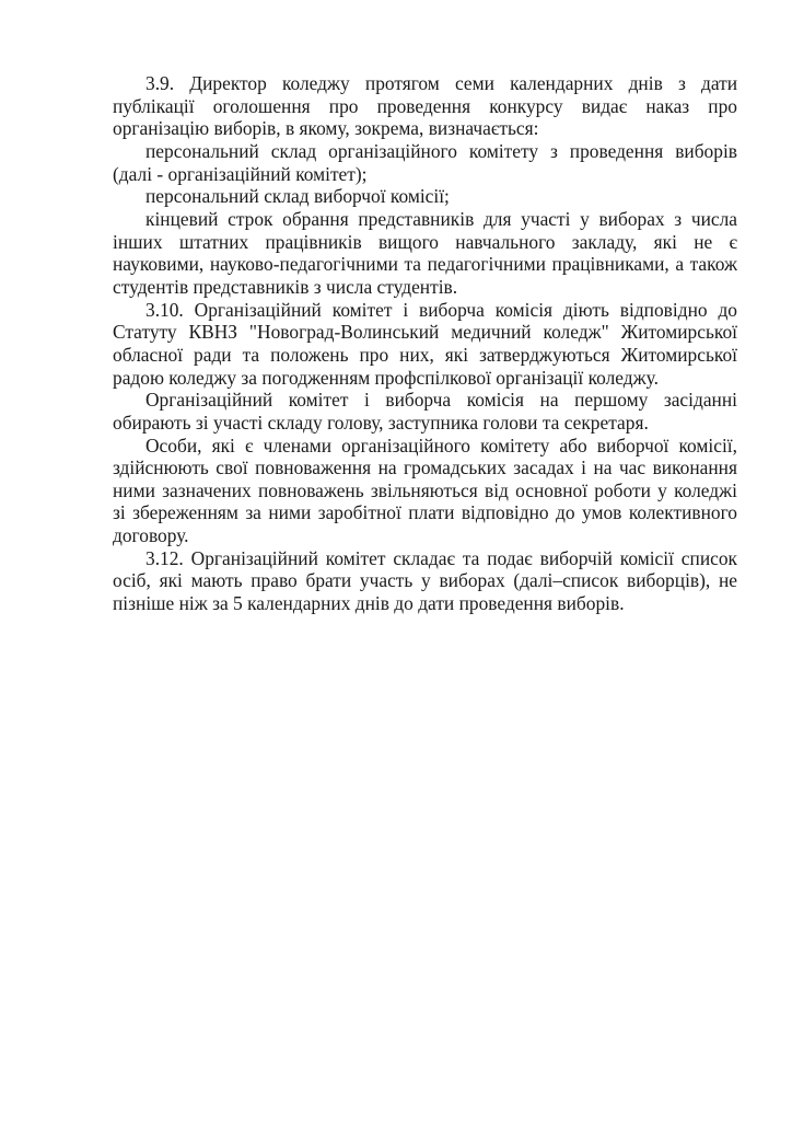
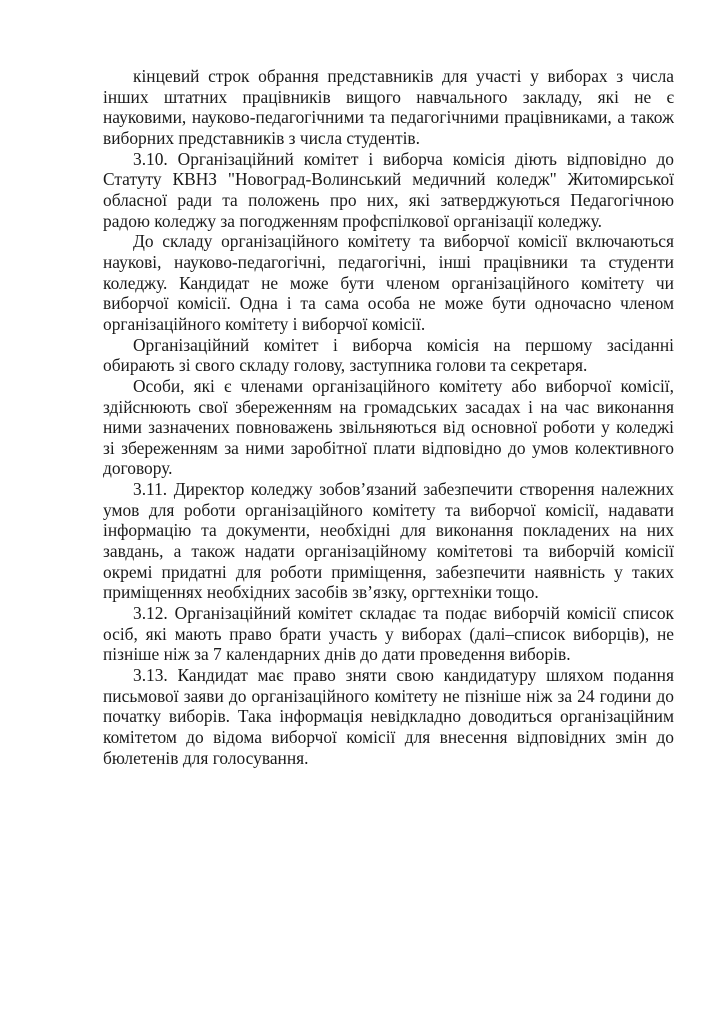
- 3.9. Директор коледжу протягом семи календарних днів з дати публікації оголошення про проведення конкурсу видає наказ про організацію виборів, в якому, зокрема, визначається:
- персональний склад організаційного комітету з проведення виборів (далі - організаційний комітет);
- персональний склад виборчої комісії;
- кінцевий строк обрання представників для участі у виборах з числа інших штатних працівників вищого навчального закладу, які не є науковими, науково-педагогічними та педагогічними працівниками, а також студентів представників з числа студентів.
+ кінцевий строк обрання представників для участі у виборах з числа інших штатних працівників вищого навчального закладу, які не є науковими, науково-педагогічними та педагогічними працівниками, а також виборних представників з числа студентів.
- 3.10. Організаційний комітет і виборча комісія діють відповідно до Статуту КВНЗ "Новоград-Волинський медичний коледж" Житомирської обласної ради та положень про них, які затверджуються Житомирської радою коледжу за погодженням профспілкової організації коледжу.
+ 3.10. Організаційний комітет і виборча комісія діють відповідно до Статуту КВНЗ "Новоград-Волинський медичний коледж" Житомирської обласної ради та положень про них, які затверджуються Педагогічною радою коледжу за погодженням профспілкової організації коледжу.
+ До складу організаційного комітету та виборчої комісії включаються наукові, науково-педагогічні, педагогічні, інші працівники та студенти коледжу. Кандидат не може бути членом організаційного комітету чи виборчої комісії. Одна і та сама особа не може бути одночасно членом організаційного комітету і виборчої комісії.
- Організаційний комітет і виборча комісія на першому засіданні обирають зі участі складу голову, заступника голови та секретаря.
+ Організаційний комітет і виборча комісія на першому засіданні обирають зі свого складу голову, заступника голови та секретаря.
- Особи, які є членами організаційного комітету або виборчої комісії, здійснюють свої повноваження на громадських засадах і на час виконання ними зазначених повноважень звільняються від основної роботи у коледжі зі збереженням за ними заробітної плати відповідно до умов колективного договору.
+ Особи, які є членами організаційного комітету або виборчої комісії, здійснюють свої збереженням на громадських засадах і на час виконання ними зазначених повноважень звільняються від основної роботи у коледжі зі збереженням за ними заробітної плати відповідно до умов колективного договору.
+ 3.11. Директор коледжу зобов’язаний забезпечити створення належних умов для роботи організаційного комітету та виборчої комісії, надавати інформацію та документи, необхідні для виконання покладених на них завдань, а також надати організаційному комітетові та виборчій комісії окремі придатні для роботи приміщення, забезпечити наявність у таких приміщеннях необхідних засобів зв’язку, оргтехніки тощо.
- 3.12. Організаційний комітет складає та подає виборчій комісії список осіб, які мають право брати участь у виборах (далі–список виборців), не пізніше ніж за 5 календарних днів до дати проведення виборів.
+ 3.12. Організаційний комітет складає та подає виборчій комісії список осіб, які мають право брати участь у виборах (далі–список виборців), не пізніше ніж за 7 календарних днів до дати проведення виборів.
+ 3.13. Кандидат має право зняти свою кандидатуру шляхом подання письмової заяви до організаційного комітету не пізніше ніж за 24 години до початку виборів. Така інформація невідкладно доводиться організаційним комітетом до відома виборчої комісії для внесення відповідних змін до бюлетенів для голосування.
